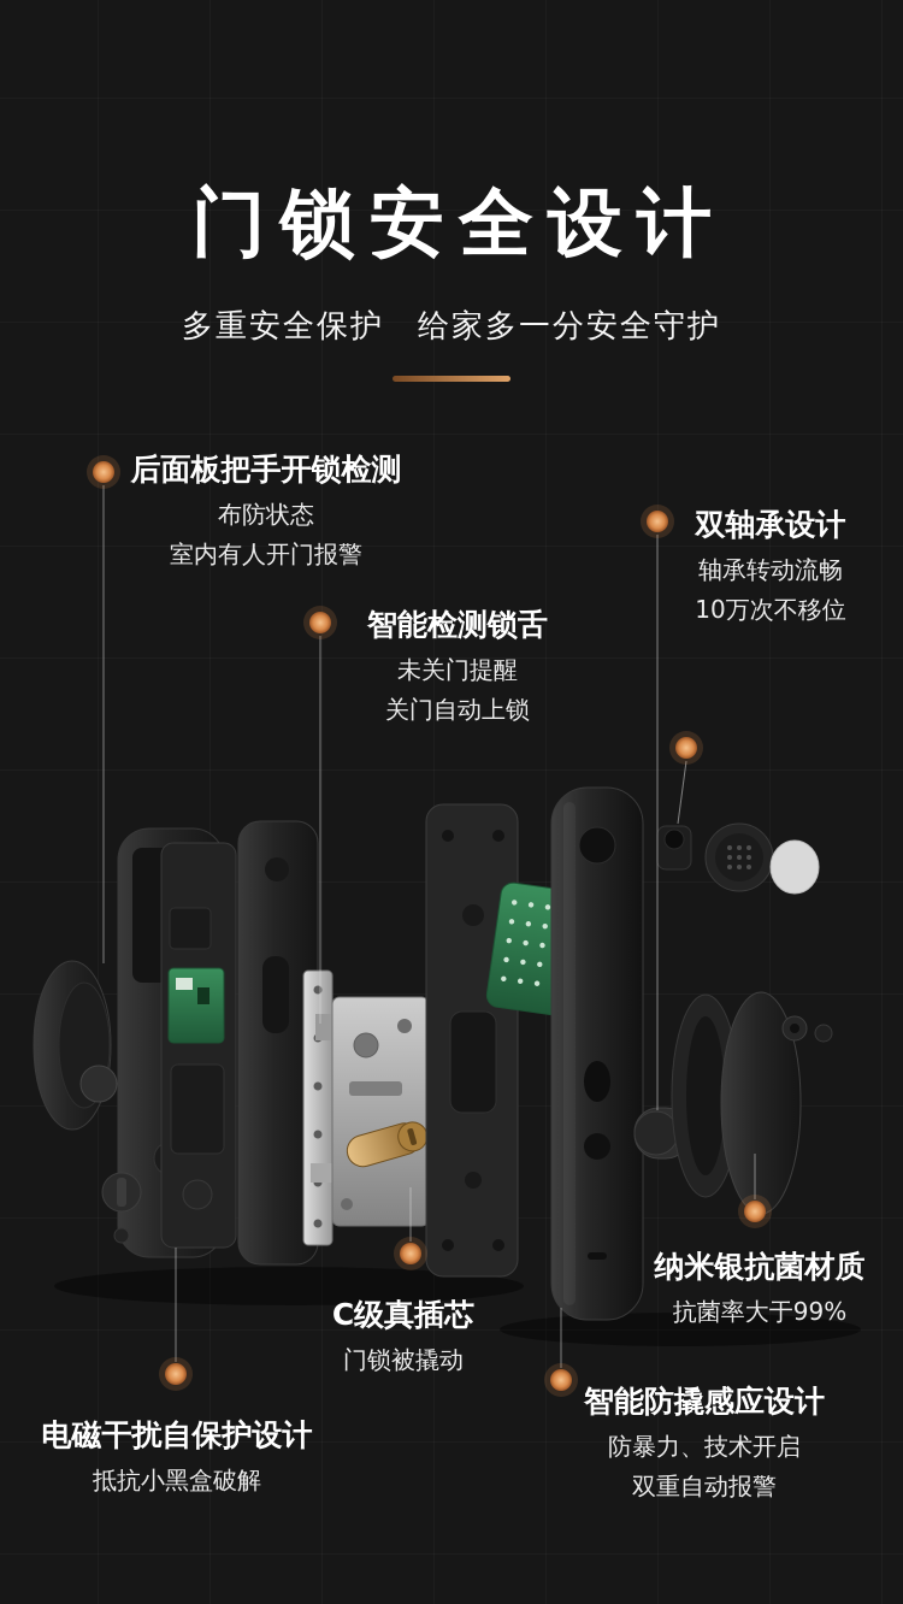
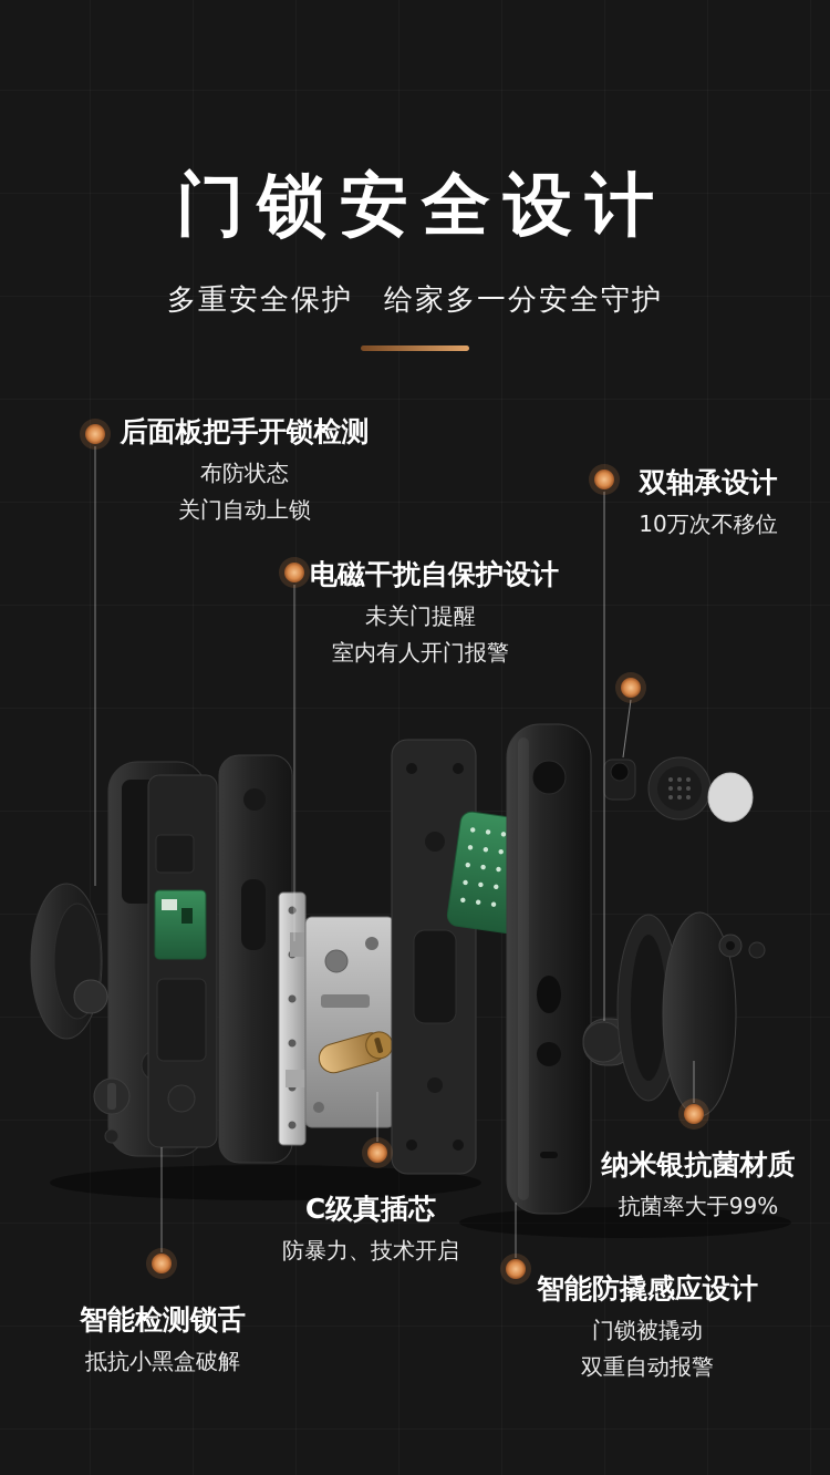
  门锁安全设计
  多重安全保护 给家多一分安全守护
  后面板把手开锁检测
  布防状态
- 室内有人开门报警
+ 关门自动上锁
- 智能检测锁舌
+ 电磁干扰自保护设计
  未关门提醒
- 关门自动上锁
+ 室内有人开门报警
  双轴承设计
- 轴承转动流畅
  10万次不移位
  纳米银抗菌材质
  抗菌率大于99%
  C级真插芯
- 门锁被撬动
+ 防暴力、技术开启
- 电磁干扰自保护设计
+ 智能检测锁舌
  抵抗小黑盒破解
  智能防撬感应设计
- 防暴力、技术开启
+ 门锁被撬动
  双重自动报警
